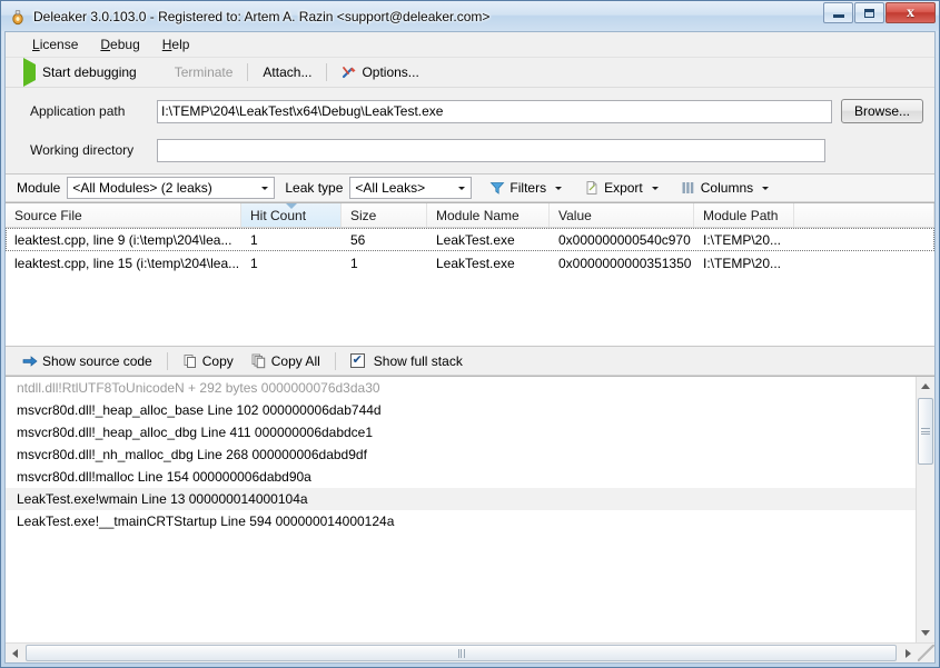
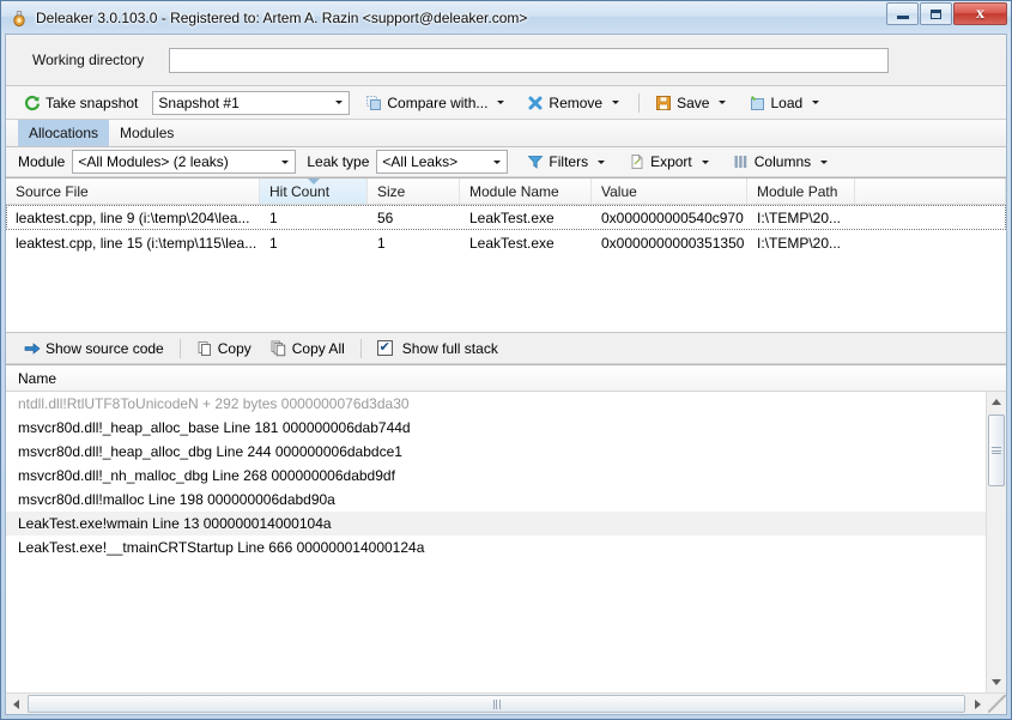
  Deleaker 3.0.103.0 - Registered to: Artem A. Razin <support@deleaker.com>
  x
- License
- Debug
- Help
- Start debugging
- Terminate
- Attach...
- Options...
- Application path
- I:\TEMP\204\LeakTest\x64\Debug\LeakTest.exe
- Browse...
  Working directory
+ Take snapshot
+ Snapshot #1
+ Compare with...
+ Remove
+ Save
+ Load
+ Allocations
+ Modules
  Module
  <All Modules> (2 leaks)
  Leak type
  <All Leaks>
  Filters
  Export
  Columns
  Source File
  Hit Count
  Size
  Module Name
  Value
  Module Path
  leaktest.cpp, line 9 (i:\temp\204\lea...
  1
  56
  LeakTest.exe
  0x000000000540c970
  I:\TEMP\20...
- leaktest.cpp, line 15 (i:\temp\204\lea...
+ leaktest.cpp, line 15 (i:\temp\115\lea...
  1
  1
  LeakTest.exe
  0x0000000000351350
  I:\TEMP\20...
  Show source code
  Copy
  Copy All
  ✔
  Show full stack
+ Name
  ntdll.dll!RtlUTF8ToUnicodeN + 292 bytes 0000000076d3da30
- msvcr80d.dll!_heap_alloc_base Line 102 000000006dab744d
+ msvcr80d.dll!_heap_alloc_base Line 181 000000006dab744d
- msvcr80d.dll!_heap_alloc_dbg Line 411 000000006dabdce1
+ msvcr80d.dll!_heap_alloc_dbg Line 244 000000006dabdce1
  msvcr80d.dll!_nh_malloc_dbg Line 268 000000006dabd9df
- msvcr80d.dll!malloc Line 154 000000006dabd90a
+ msvcr80d.dll!malloc Line 198 000000006dabd90a
  LeakTest.exe!wmain Line 13 000000014000104a
- LeakTest.exe!__tmainCRTStartup Line 594 000000014000124a
+ LeakTest.exe!__tmainCRTStartup Line 666 000000014000124a
